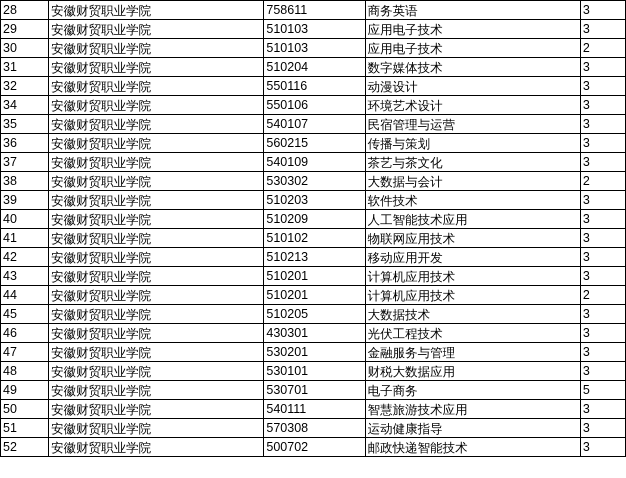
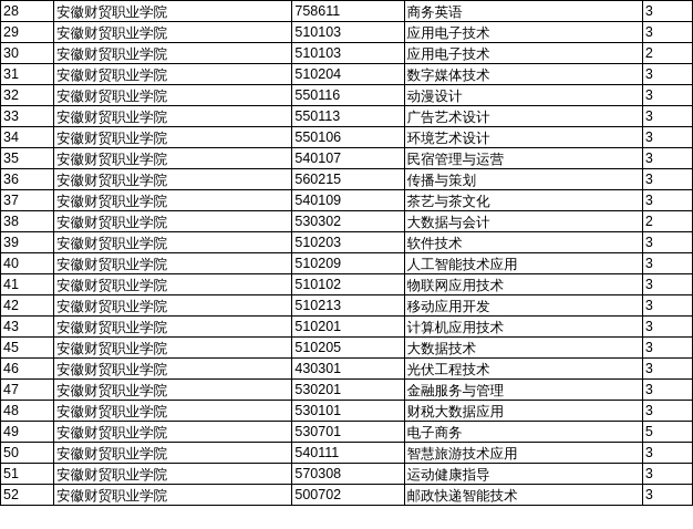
  28	安徽财贸职业学院	758611	商务英语	3
  29	安徽财贸职业学院	510103	应用电子技术	3
  30	安徽财贸职业学院	510103	应用电子技术	2
  31	安徽财贸职业学院	510204	数字媒体技术	3
  32	安徽财贸职业学院	550116	动漫设计	3
+ 33	安徽财贸职业学院	550113	广告艺术设计	3
  34	安徽财贸职业学院	550106	环境艺术设计	3
  35	安徽财贸职业学院	540107	民宿管理与运营	3
  36	安徽财贸职业学院	560215	传播与策划	3
  37	安徽财贸职业学院	540109	茶艺与茶文化	3
  38	安徽财贸职业学院	530302	大数据与会计	2
  39	安徽财贸职业学院	510203	软件技术	3
  40	安徽财贸职业学院	510209	人工智能技术应用	3
  41	安徽财贸职业学院	510102	物联网应用技术	3
  42	安徽财贸职业学院	510213	移动应用开发	3
  43	安徽财贸职业学院	510201	计算机应用技术	3
- 44	安徽财贸职业学院	510201	计算机应用技术	2
  45	安徽财贸职业学院	510205	大数据技术	3
  46	安徽财贸职业学院	430301	光伏工程技术	3
  47	安徽财贸职业学院	530201	金融服务与管理	3
  48	安徽财贸职业学院	530101	财税大数据应用	3
  49	安徽财贸职业学院	530701	电子商务	5
  50	安徽财贸职业学院	540111	智慧旅游技术应用	3
  51	安徽财贸职业学院	570308	运动健康指导	3
  52	安徽财贸职业学院	500702	邮政快递智能技术	3
